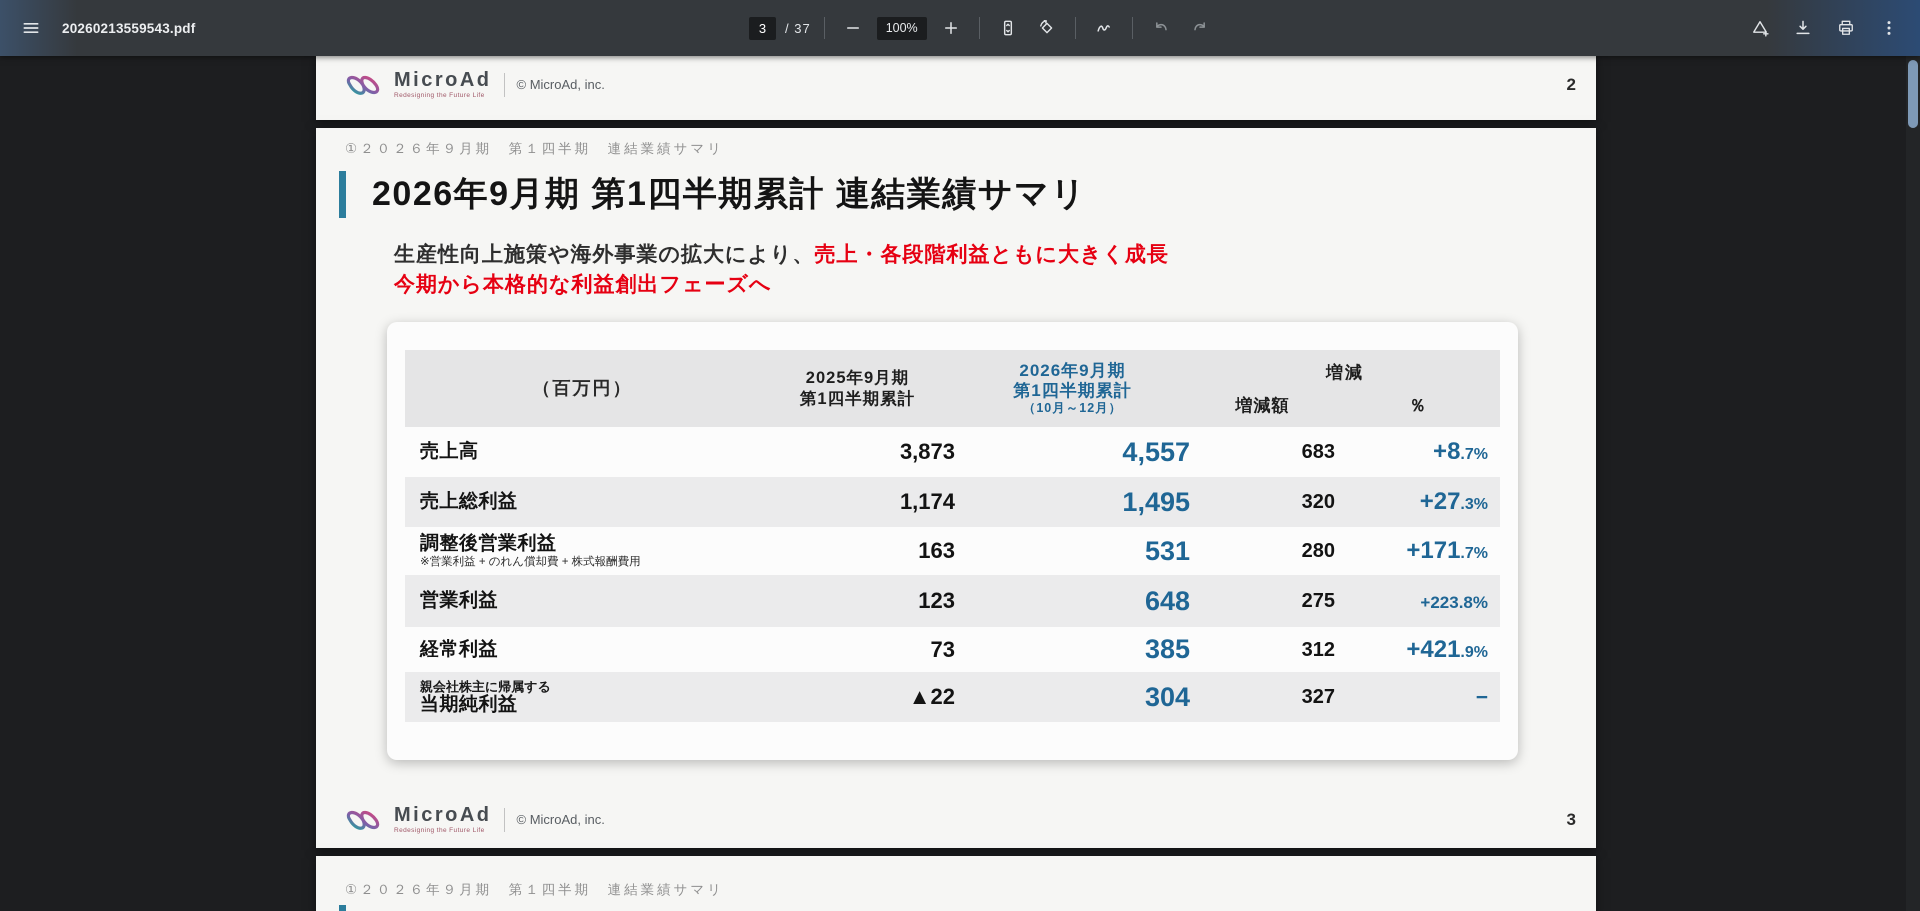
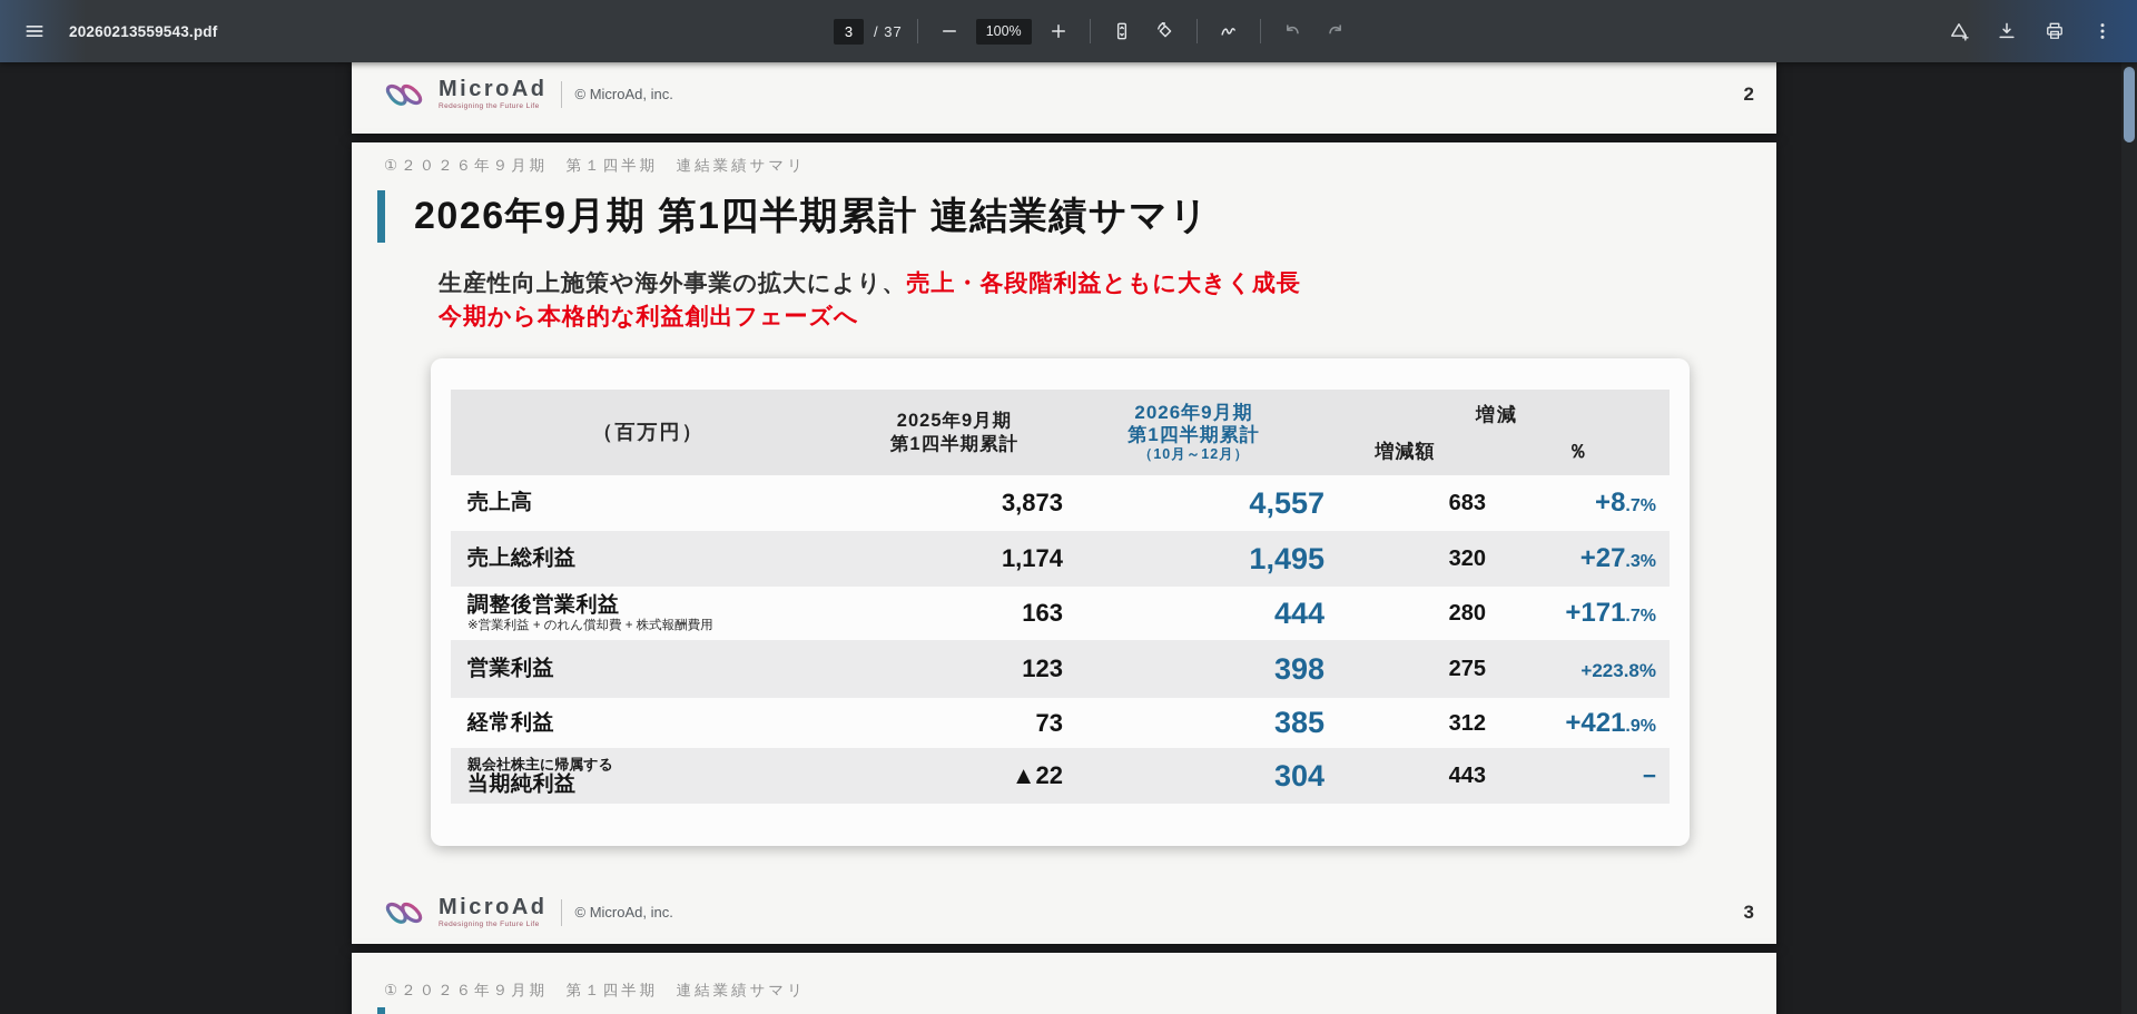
  20260213559543.pdf
  3
  / 37
  100%
  MicroAd
  © MicroAd, inc.
  2
  ①２０２６年９月期 第１四半期 連結業績サマリ
  2026年9月期 第1四半期累計 連結業績サマリ
  生産性向上施策や海外事業の拡大により、売上・各段階利益ともに大きく成長
  今期から本格的な利益創出フェーズへ
  （百万円）
  2025年9月期
  第1四半期累計
  2026年9月期
  第1四半期累計
  （10月～12月）
  増減
  増減額
  ％
  売上高
  3,873
  4,557
  683
  +8.7%
  売上総利益
  1,174
  1,495
  320
  +27.3%
  調整後営業利益
  ※営業利益 + のれん償却費 + 株式報酬費用
  163
- 531
+ 444
  280
  +171.7%
  営業利益
  123
- 648
+ 398
  275
  +223.8%
  経常利益
  73
  385
  312
  +421.9%
  親会社株主に帰属する
  当期純利益
  ▲22
  304
- 327
+ 443
  −
  MicroAd
  © MicroAd, inc.
  3
  ①２０２６年９月期 第１四半期 連結業績サマリ
